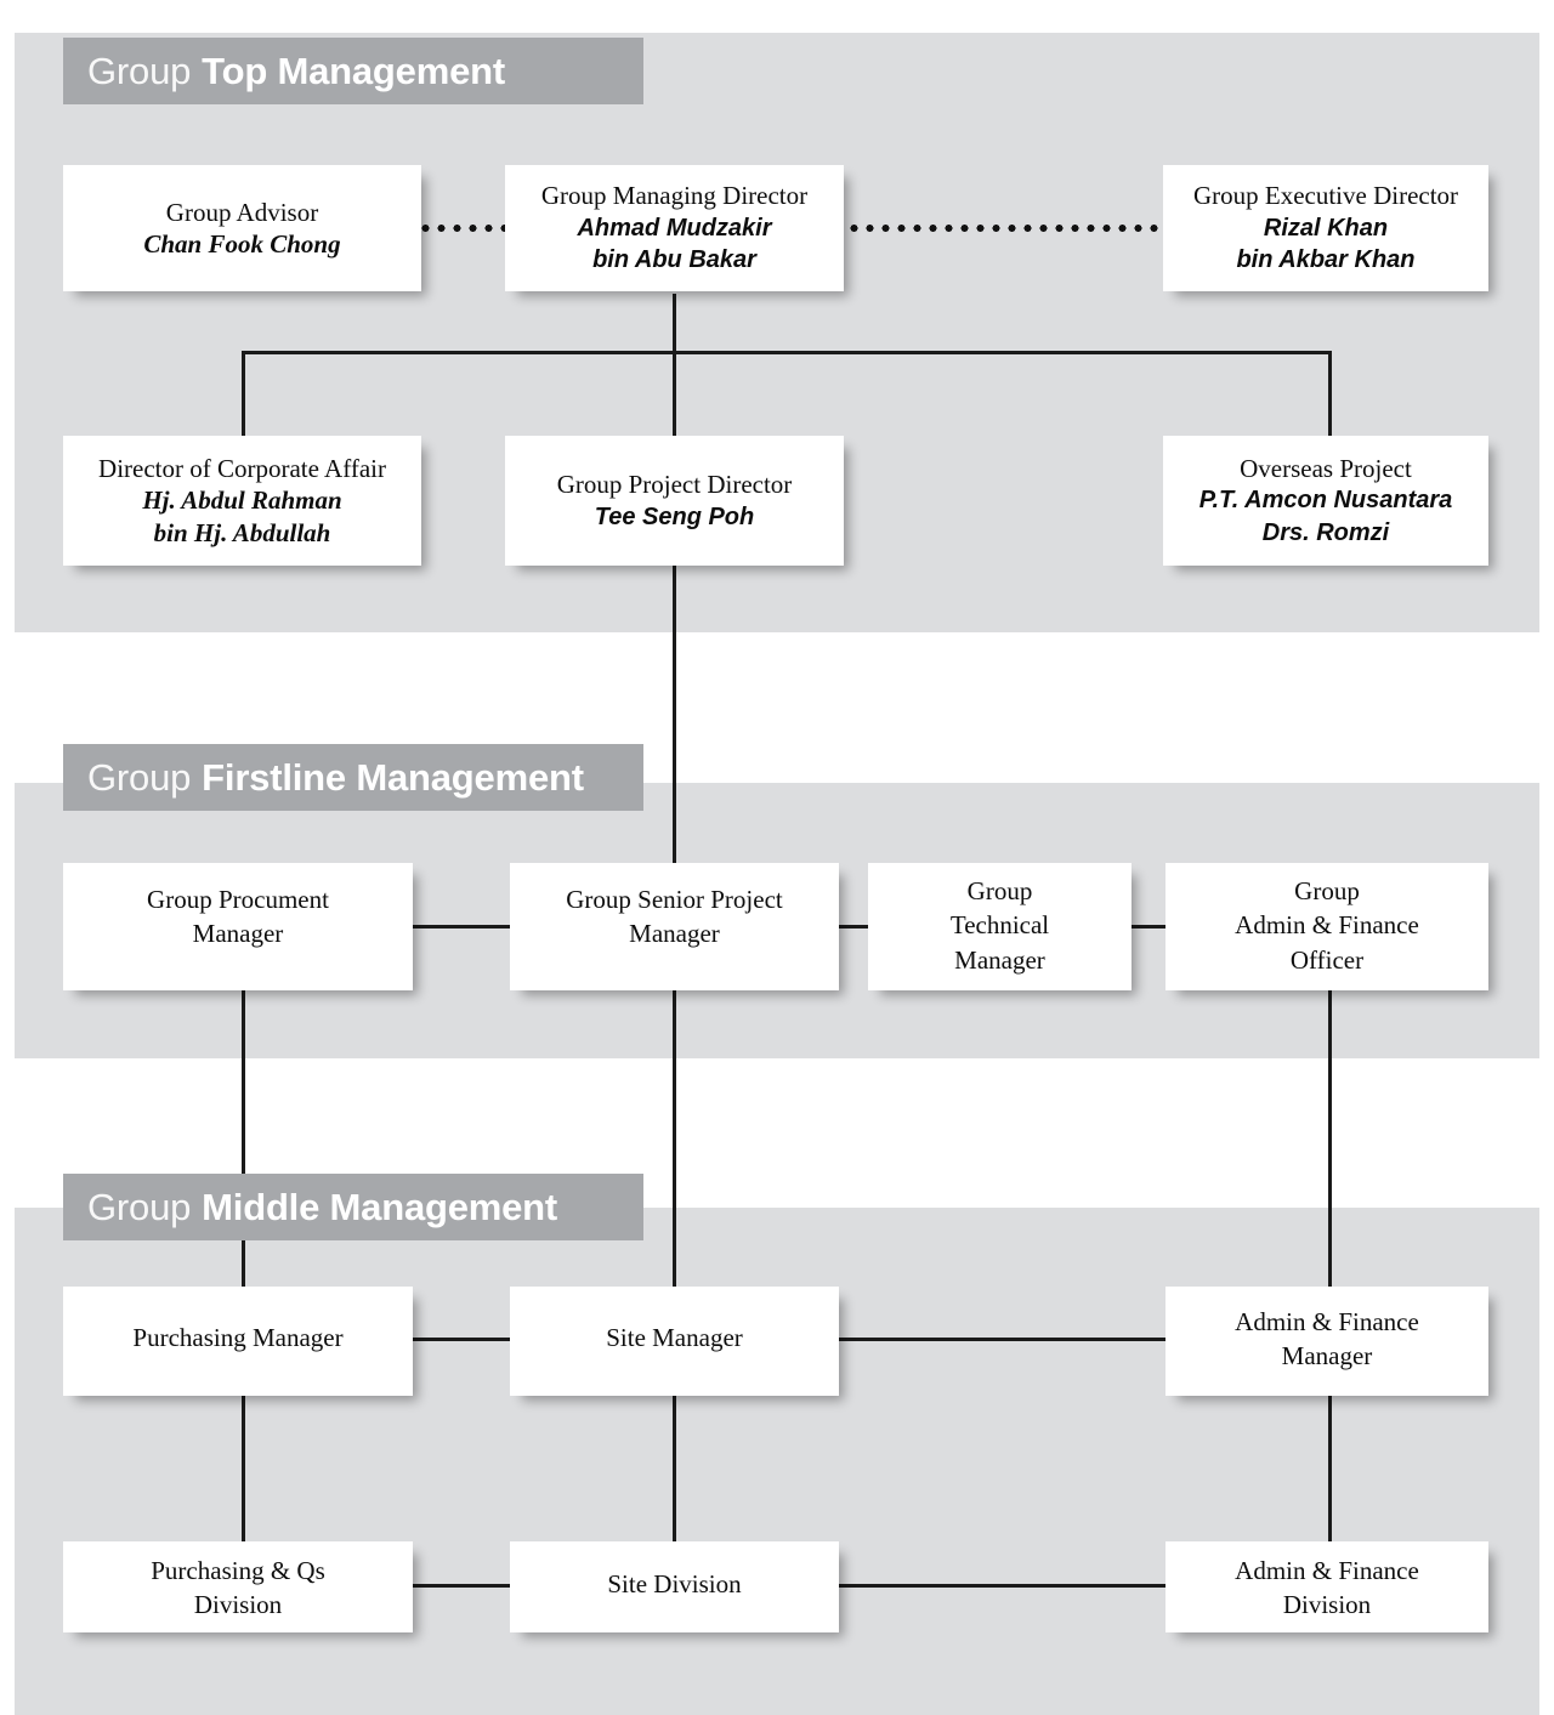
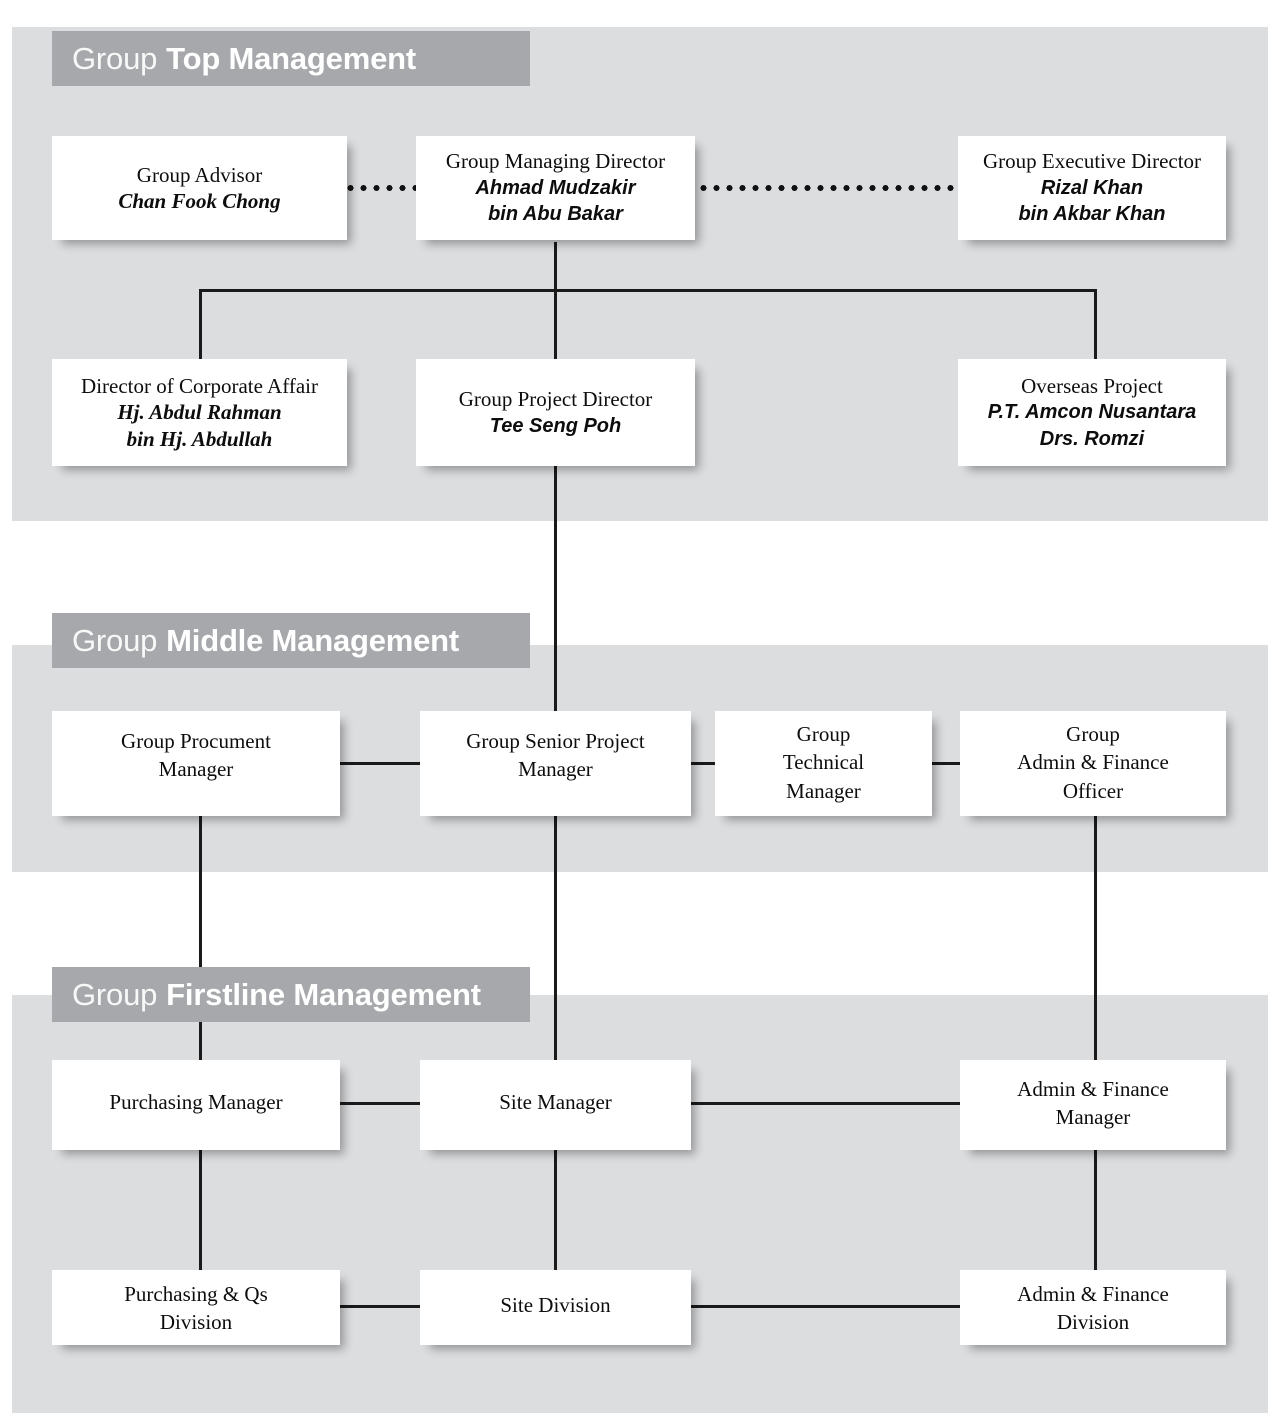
  Group
  Top Management
  Group
- Firstline Management
+ Middle Management
  Group
- Middle Management
+ Firstline Management
  Group Advisor
  Chan Fook Chong
  Group Managing Director
  Ahmad Mudzakir
  bin Abu Bakar
  Group Executive Director
  Rizal Khan
  bin Akbar Khan
  Director of Corporate Affair
  Hj. Abdul Rahman
  bin Hj. Abdullah
  Group Project Director
  Tee Seng Poh
  Overseas Project
  P.T. Amcon Nusantara
  Drs. Romzi
  Group Procument
  Manager
  Group Senior Project
  Manager
  Group
  Technical
  Manager
  Group
  Admin & Finance
  Officer
  Purchasing Manager
  Site Manager
  Admin & Finance
  Manager
  Purchasing & Qs
  Division
  Site Division
  Admin & Finance
  Division
